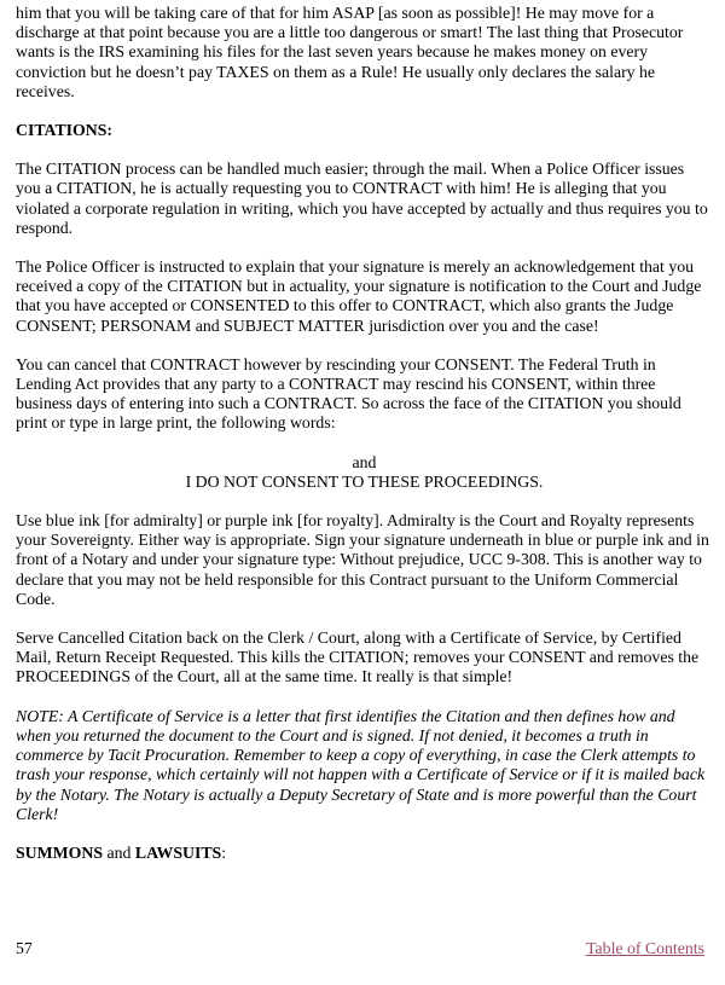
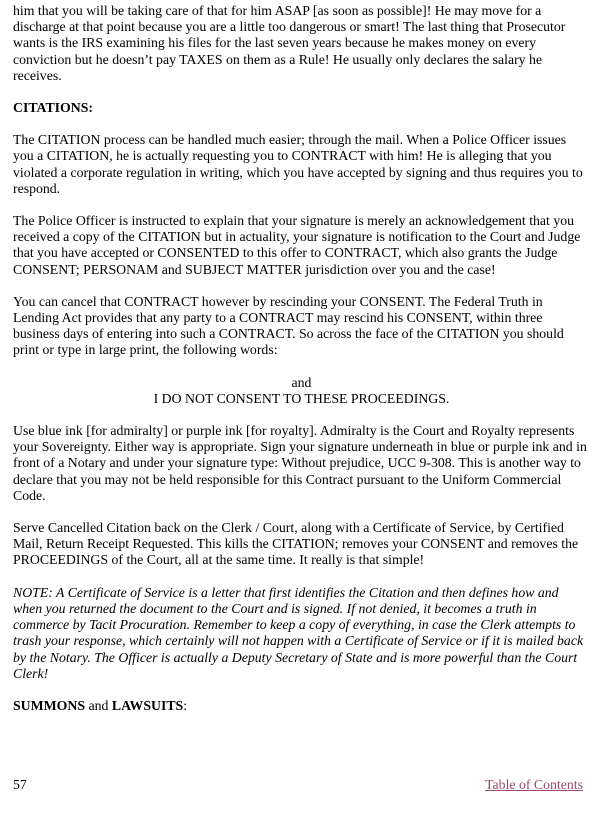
  him that you will be taking care of that for him ASAP [as soon as possible]! He may move for a discharge at that point because you are a little too dangerous or smart! The last thing that Prosecutor wants is the IRS examining his files for the last seven years because he makes money on every conviction but he doesn’t pay TAXES on them as a Rule! He usually only declares the salary he receives.
  CITATIONS:
- The CITATION process can be handled much easier; through the mail. When a Police Officer issues you a CITATION, he is actually requesting you to CONTRACT with him! He is alleging that you violated a corporate regulation in writing, which you have accepted by actually and thus requires you to respond.
+ The CITATION process can be handled much easier; through the mail. When a Police Officer issues you a CITATION, he is actually requesting you to CONTRACT with him! He is alleging that you violated a corporate regulation in writing, which you have accepted by signing and thus requires you to respond.
  The Police Officer is instructed to explain that your signature is merely an acknowledgement that you received a copy of the CITATION but in actuality, your signature is notification to the Court and Judge that you have accepted or CONSENTED to this offer to CONTRACT, which also grants the Judge CONSENT; PERSONAM and SUBJECT MATTER jurisdiction over you and the case!
  You can cancel that CONTRACT however by rescinding your CONSENT. The Federal Truth in Lending Act provides that any party to a CONTRACT may rescind his CONSENT, within three business days of entering into such a CONTRACT. So across the face of the CITATION you should print or type in large print, the following words:
  and
  I DO NOT CONSENT TO THESE PROCEEDINGS.
  Use blue ink [for admiralty] or purple ink [for royalty]. Admiralty is the Court and Royalty represents your Sovereignty. Either way is appropriate. Sign your signature underneath in blue or purple ink and in front of a Notary and under your signature type: Without prejudice, UCC 9-308. This is another way to declare that you may not be held responsible for this Contract pursuant to the Uniform Commercial Code.
  Serve Cancelled Citation back on the Clerk / Court, along with a Certificate of Service, by Certified Mail, Return Receipt Requested. This kills the CITATION; removes your CONSENT and removes the PROCEEDINGS of the Court, all at the same time. It really is that simple!
- NOTE: A Certificate of Service is a letter that first identifies the Citation and then defines how and when you returned the document to the Court and is signed. If not denied, it becomes a truth in commerce by Tacit Procuration. Remember to keep a copy of everything, in case the Clerk attempts to trash your response, which certainly will not happen with a Certificate of Service or if it is mailed back by the Notary. The Notary is actually a Deputy Secretary of State and is more powerful than the Court Clerk!
+ NOTE: A Certificate of Service is a letter that first identifies the Citation and then defines how and when you returned the document to the Court and is signed. If not denied, it becomes a truth in commerce by Tacit Procuration. Remember to keep a copy of everything, in case the Clerk attempts to trash your response, which certainly will not happen with a Certificate of Service or if it is mailed back by the Notary. The Officer is actually a Deputy Secretary of State and is more powerful than the Court Clerk!
  SUMMONS and LAWSUITS:
  57
  Table of Contents
